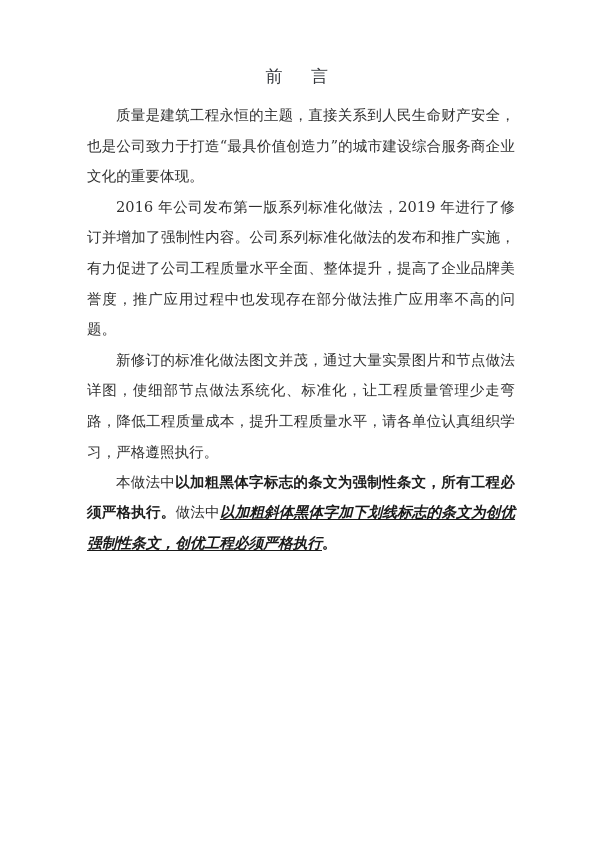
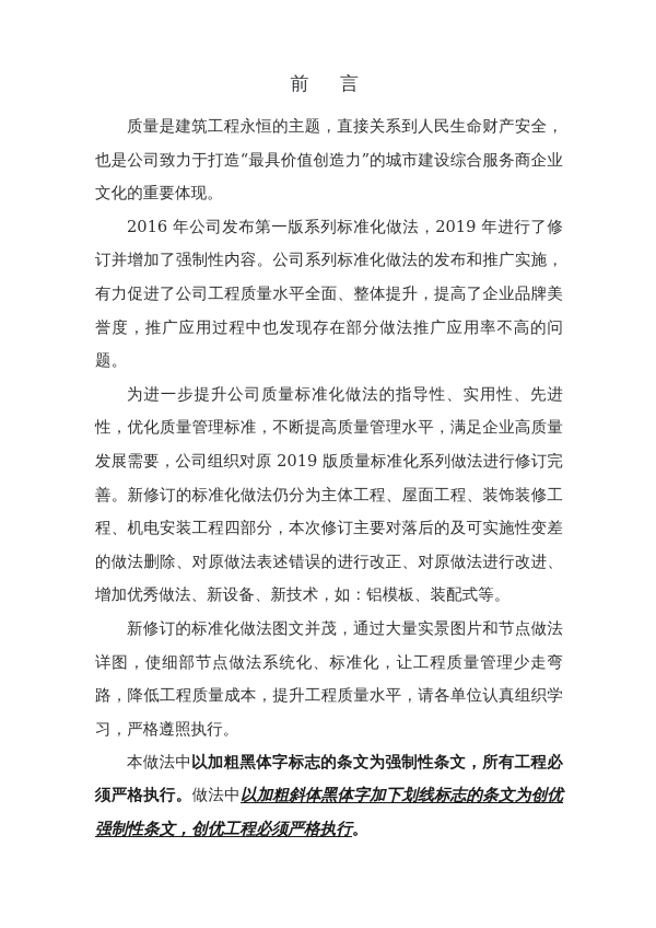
  前 言
  质量是建筑工程永恒的主题，直接关系到人民生命财产安全，也是公司致力于打造“最具价值创造力”的城市建设综合服务商企业文化的重要体现。
  2016 年公司发布第一版系列标准化做法，2019 年进行了修订并增加了强制性内容。公司系列标准化做法的发布和推广实施，有力促进了公司工程质量水平全面、整体提升，提高了企业品牌美誉度，推广应用过程中也发现存在部分做法推广应用率不高的问题。
+ 为进一步提升公司质量标准化做法的指导性、实用性、先进性，优化质量管理标准，不断提高质量管理水平，满足企业高质量发展需要，公司组织对原 2019 版质量标准化系列做法进行修订完善。新修订的标准化做法仍分为主体工程、屋面工程、装饰装修工程、机电安装工程四部分，本次修订主要对落后的及可实施性变差的做法删除、对原做法表述错误的进行改正、对原做法进行改进、增加优秀做法、新设备、新技术，如：铝模板、装配式等。
  新修订的标准化做法图文并茂，通过大量实景图片和节点做法详图，使细部节点做法系统化、标准化，让工程质量管理少走弯路，降低工程质量成本，提升工程质量水平，请各单位认真组织学习，严格遵照执行。
  本做法中以加粗黑体字标志的条文为强制性条文，所有工程必须严格执行。做法中以加粗斜体黑体字加下划线标志的条文为创优强制性条文，创优工程必须严格执行。
